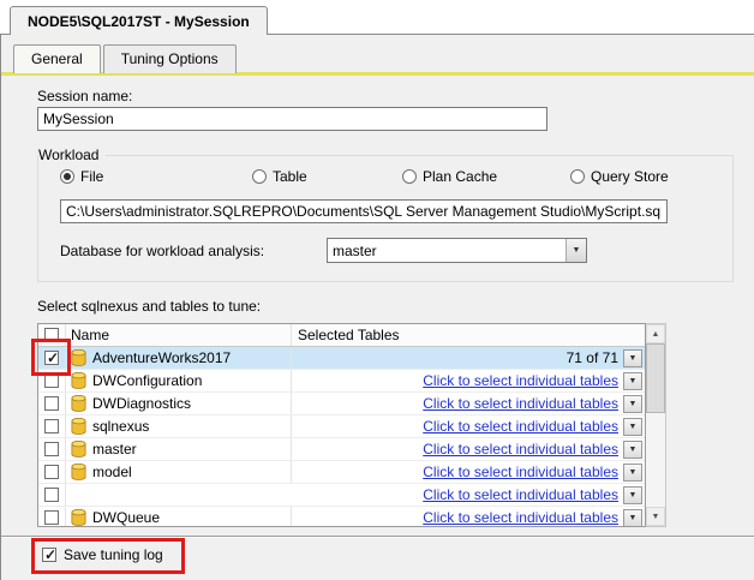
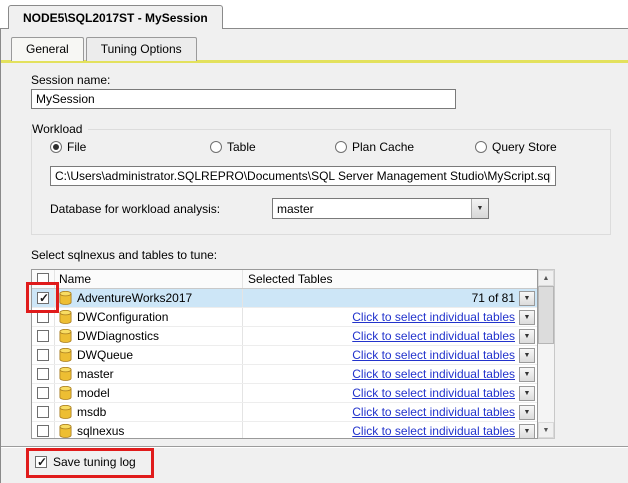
  NODE5\SQL2017ST - MySession
  General
  Tuning Options
  Session name:
  MySession
  Workload
  File
  Table
  Plan Cache
  Query Store
  C:\Users\administrator.SQLREPRO\Documents\SQL Server Management Studio\MyScript.sq
  Database for workload analysis:
  master
  Select sqlnexus and tables to tune:
  Name
  Selected Tables
  AdventureWorks2017
- 71 of 71
+ 71 of 81
  DWConfiguration
  Click to select individual tables
  DWDiagnostics
  Click to select individual tables
- sqlnexus
+ DWQueue
  Click to select individual tables
  master
  Click to select individual tables
  model
  Click to select individual tables
+ msdb
  Click to select individual tables
- DWQueue
+ sqlnexus
  Click to select individual tables
  Save tuning log
